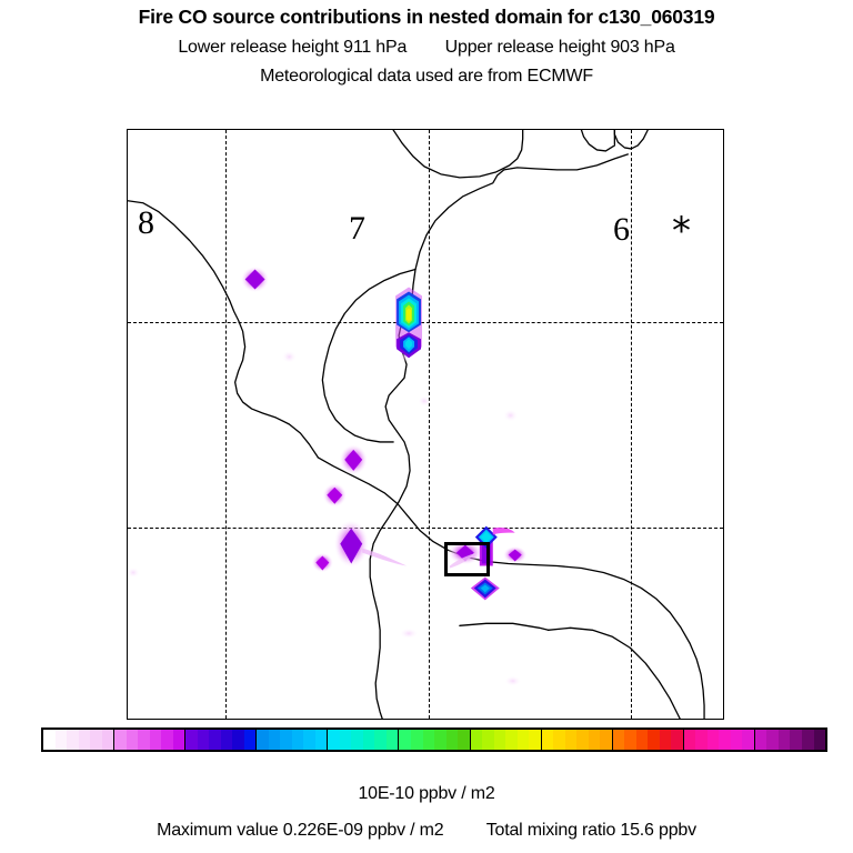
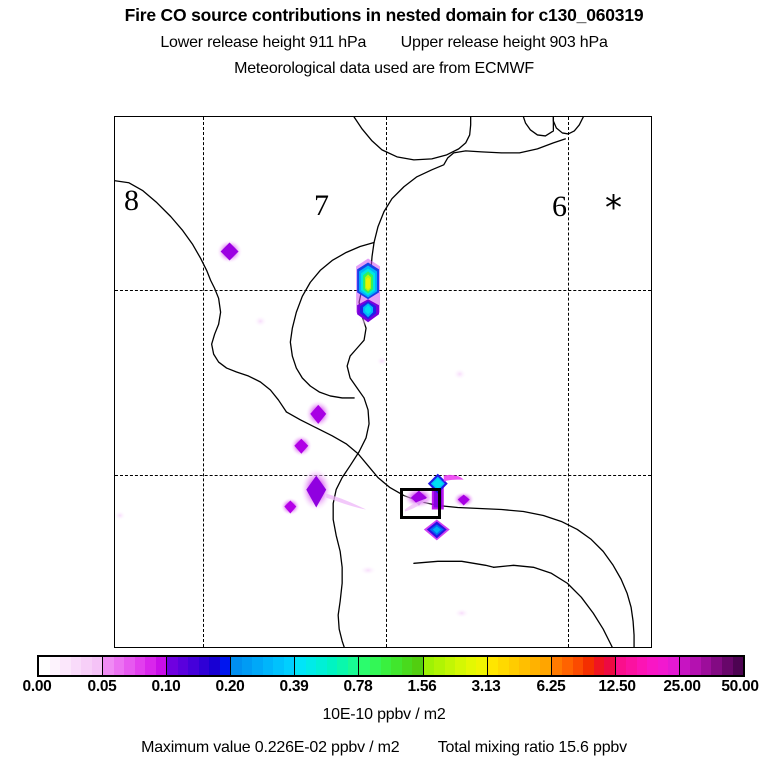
  Fire CO source contributions in nested domain for c130_060319
  Lower release height 911 hPa Upper release height 903 hPa
  Meteorological data used are from ECMWF
  8
  7
  6
  *
+ 0.00
+ 0.05
+ 0.10
+ 0.20
+ 0.39
+ 0.78
+ 1.56
+ 3.13
+ 6.25
+ 12.50
+ 25.00
+ 50.00
  10E-10 ppbv / m2
- Maximum value 0.226E-09 ppbv / m2 Total mixing ratio 15.6 ppbv
+ Maximum value 0.226E-02 ppbv / m2 Total mixing ratio 15.6 ppbv
